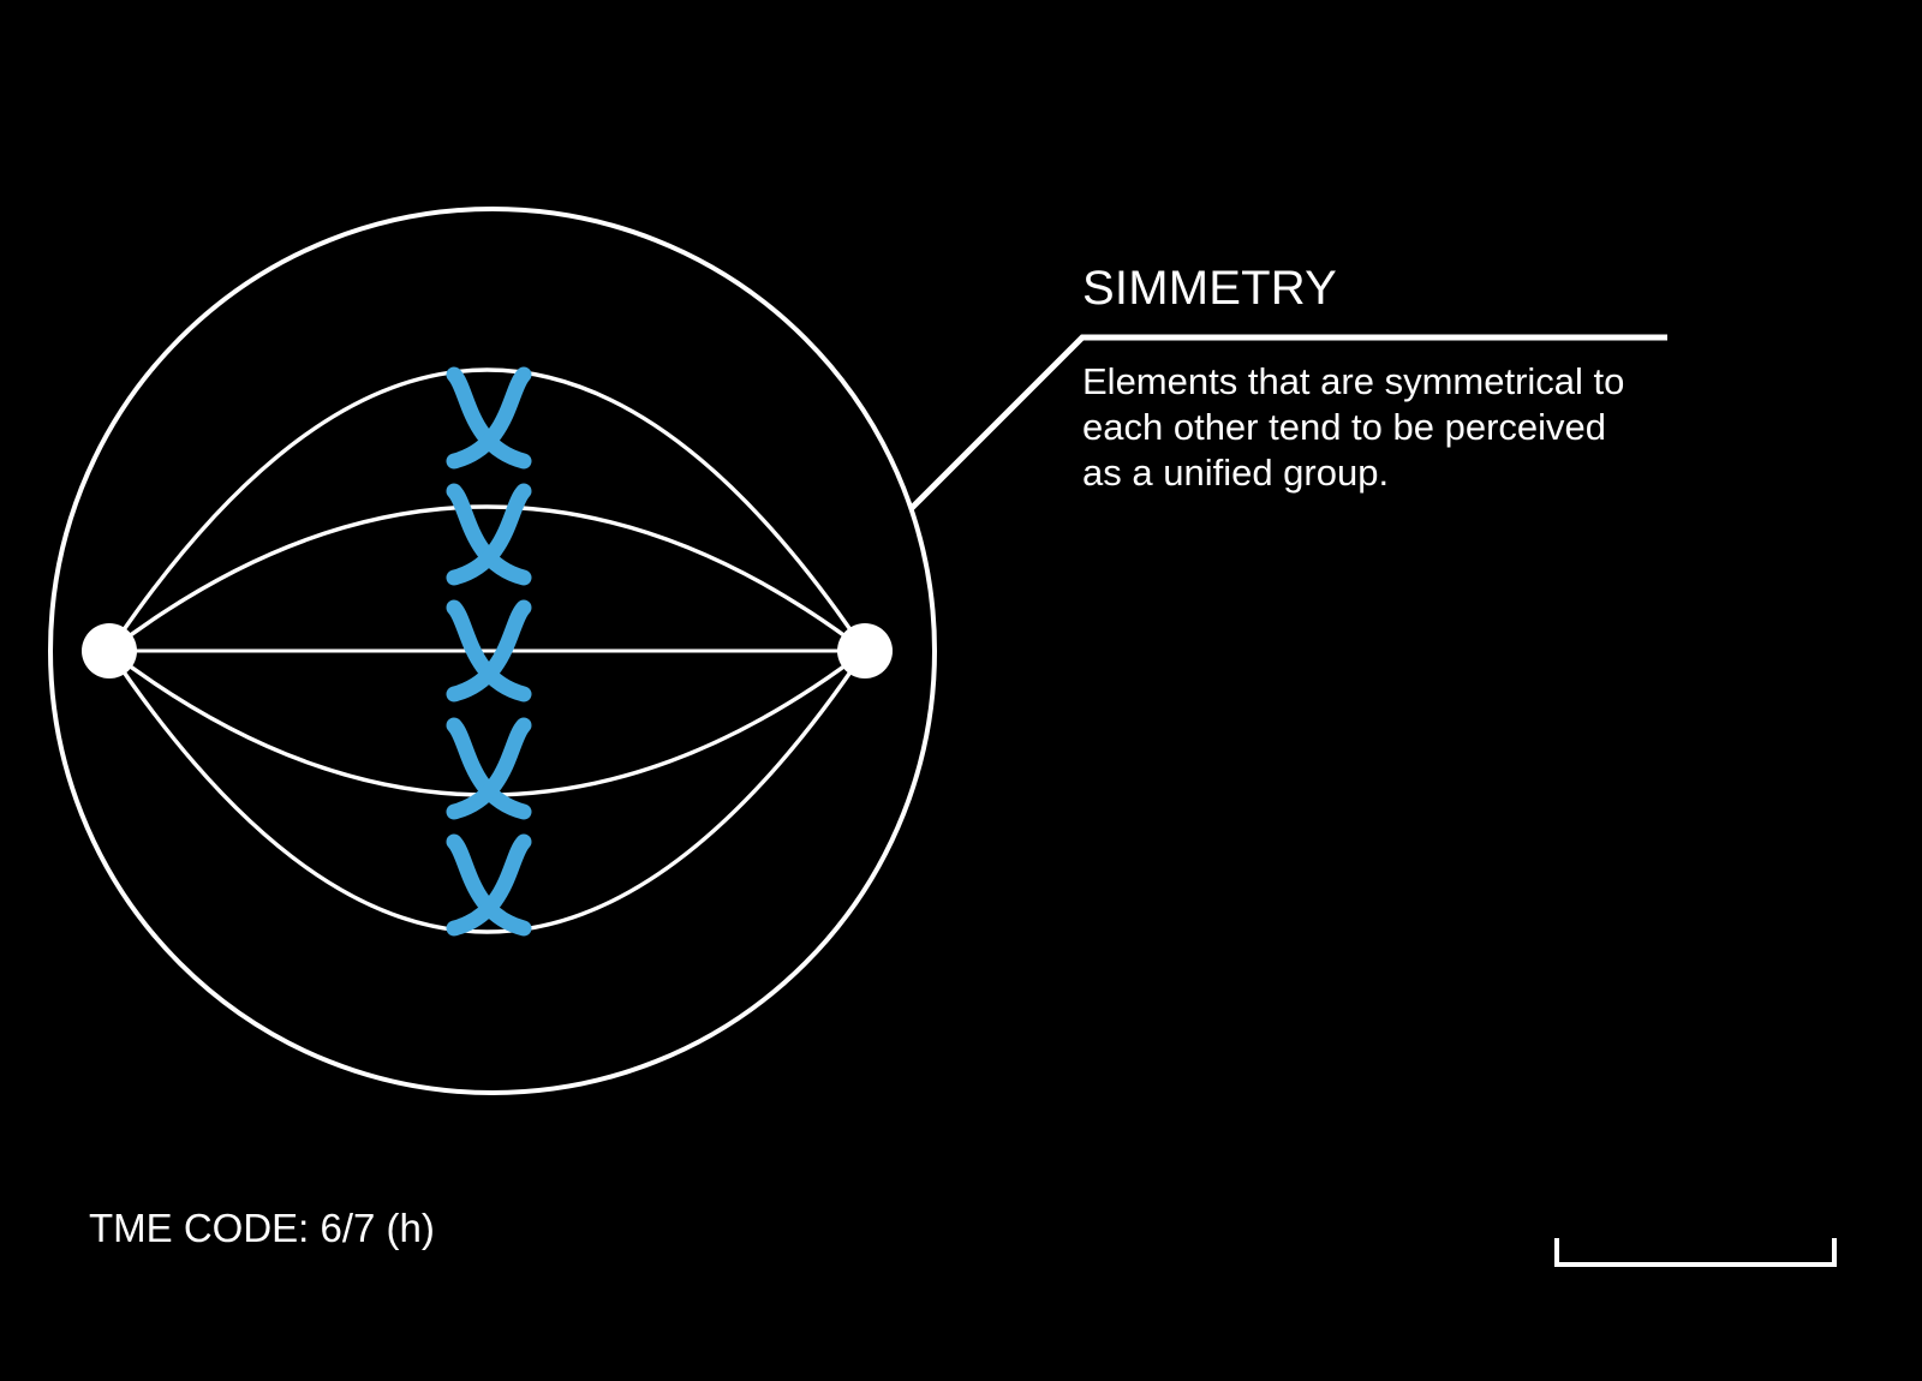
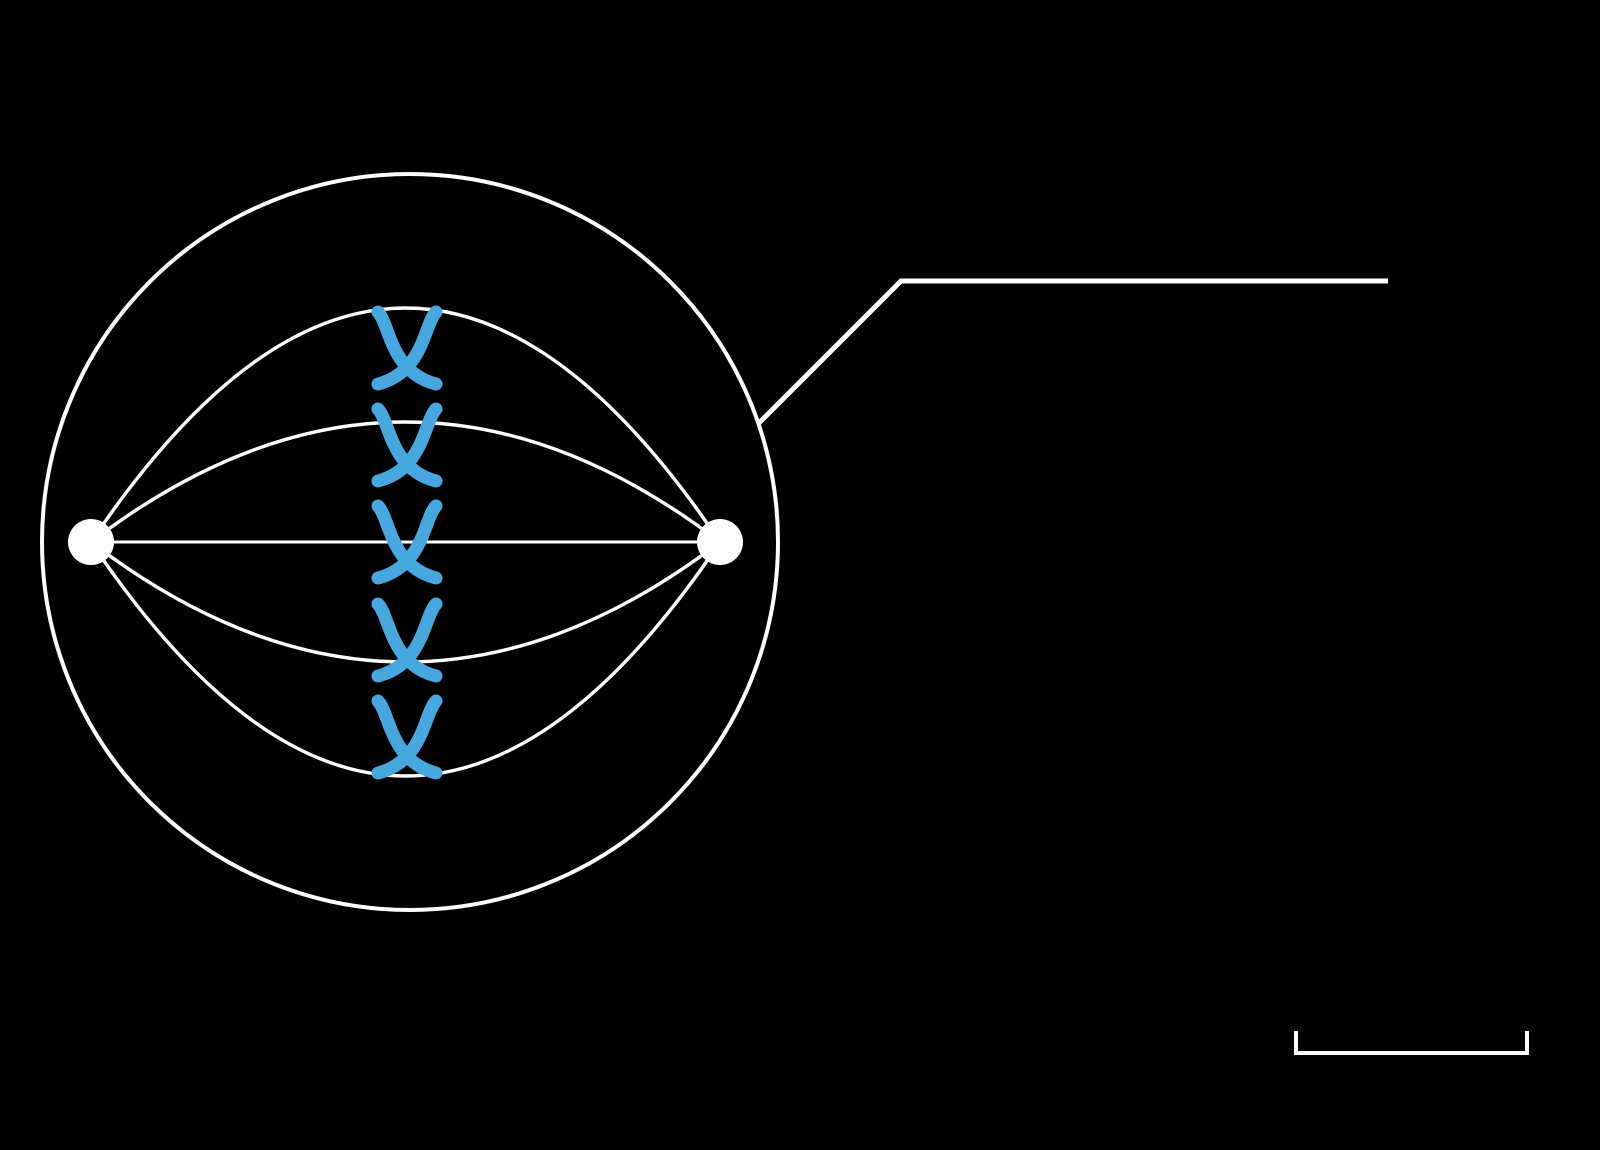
- SIMMETRY
- Elements that are symmetrical to
- each other tend to be perceived
- as a unified group.
- TME CODE: 6/7 (h)
